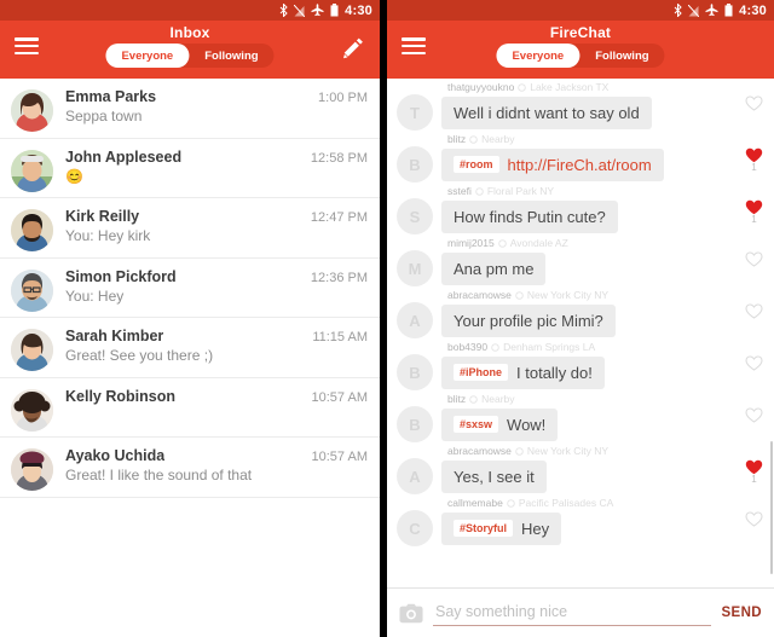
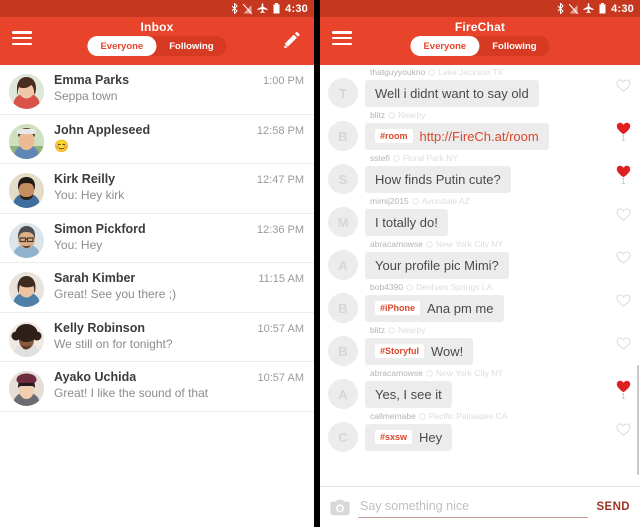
  4:30
  Inbox
  Everyone
  Following
  Emma Parks
  1:00 PM
  Seppa town
  John Appleseed
  12:58 PM
  😊
  Kirk Reilly
  12:47 PM
  You: Hey kirk
  Simon Pickford
  12:36 PM
  You: Hey
  Sarah Kimber
  11:15 AM
  Great! See you there ;)
  Kelly Robinson
  10:57 AM
+ We still on for tonight?
  Ayako Uchida
  10:57 AM
  Great! I like the sound of that
  4:30
  FireChat
  Everyone
  Following
  thatguyyoukno
  Lake Jackson TX
  Well i didnt want to say old
  blitz
  Nearby
  #room
  http://FireCh.at/room
  1
  sstefi
  Floral Park NY
  How finds Putin cute?
  1
  mimij2015
  Avondale AZ
- Ana pm me
+ I totally do!
  abracamowse
  New York City NY
  Your profile pic Mimi?
  bob4390
  Denham Springs LA
  #iPhone
- I totally do!
+ Ana pm me
  blitz
  Nearby
- #sxsw
+ #Storyful
  Wow!
  abracamowse
  New York City NY
  Yes, I see it
  1
  callmemabe
  Pacific Palisades CA
- #Storyful
+ #sxsw
  Hey
  Say something nice
  SEND
